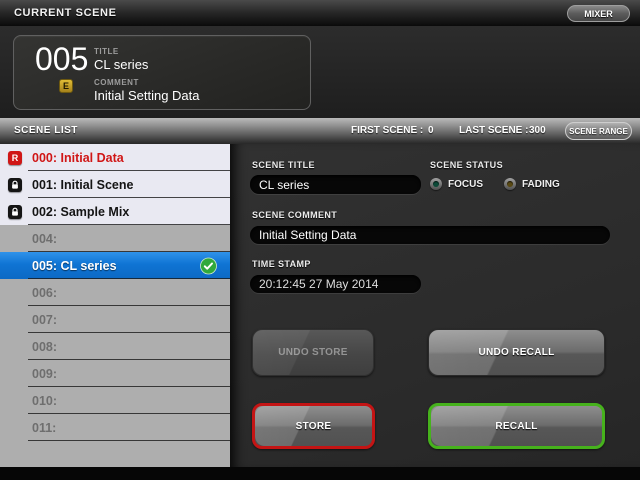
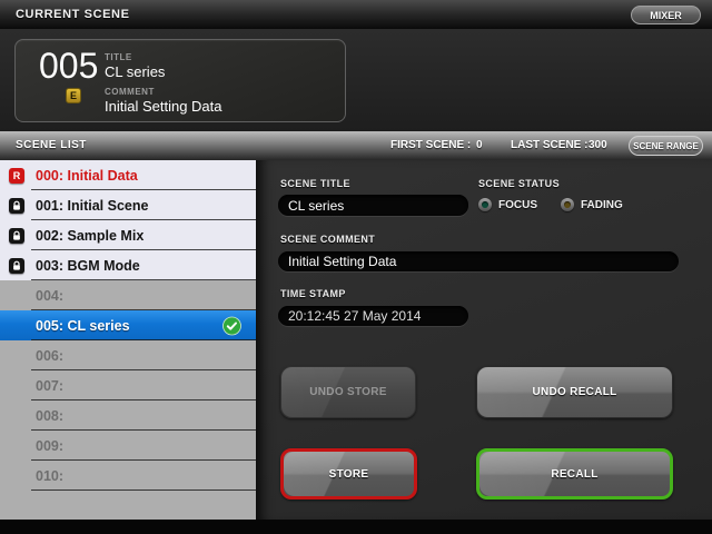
  CURRENT SCENE
  MIXER
  005
  E
  TITLE
  CL series
  COMMENT
  Initial Setting Data
  SCENE LIST
  FIRST SCENE :
  0
  LAST SCENE :
  300
  SCENE RANGE
  R
  000: Initial Data
  001: Initial Scene
  002: Sample Mix
+ 003: BGM Mode
  004:
  005: CL series
  006:
  007:
  008:
  009:
  010:
- 011:
  SCENE TITLE
  CL series
  SCENE STATUS
  FOCUS
  FADING
  SCENE COMMENT
  Initial Setting Data
  TIME STAMP
  20:12:45 27 May 2014
  UNDO STORE
  UNDO RECALL
  STORE
  RECALL
